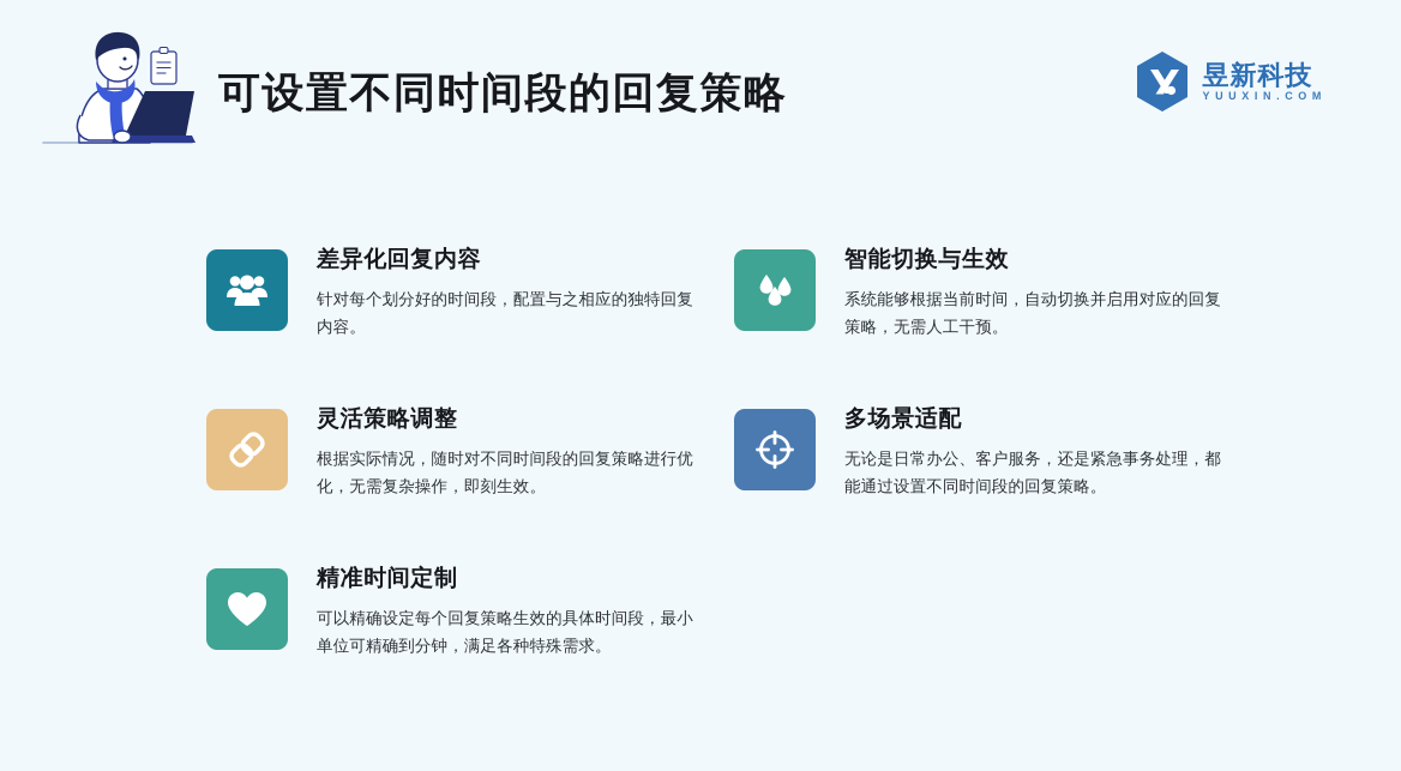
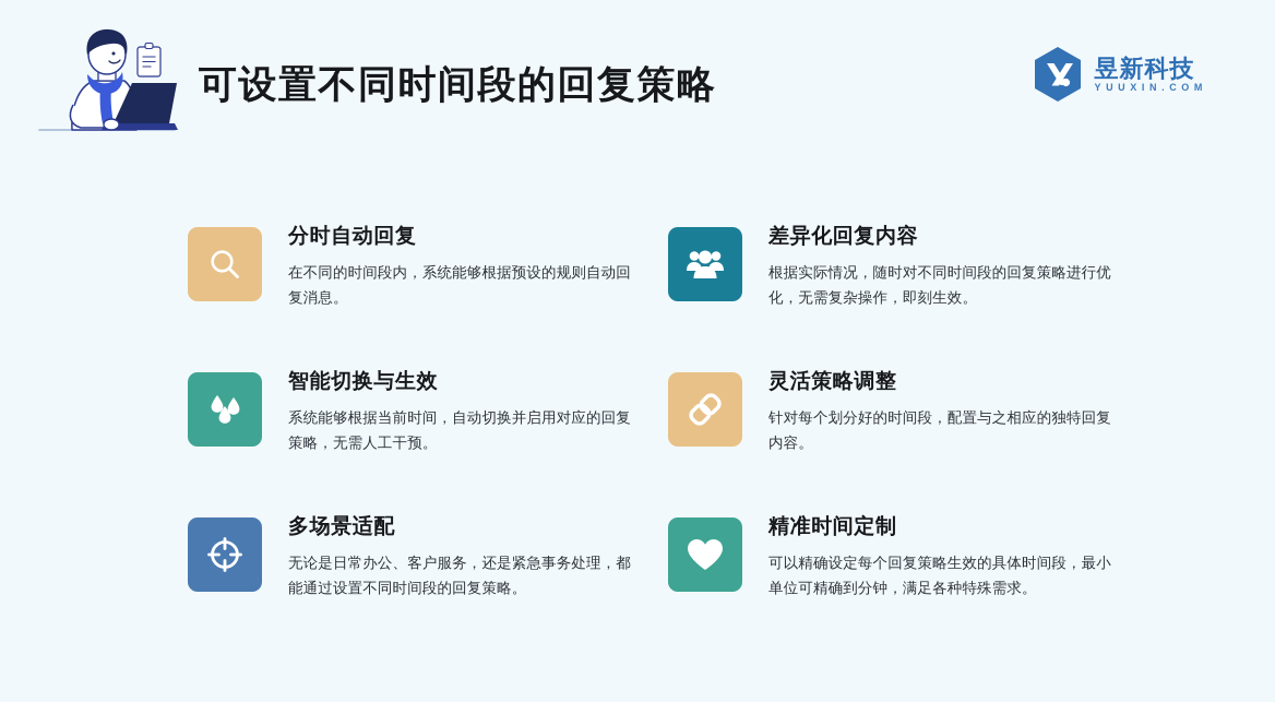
  可设置不同时间段的回复策略
  昱新科技
  YUUXIN.COM
+ 分时自动回复
+ 在不同的时间段内，系统能够根据预设的规则自动回复消息。
  差异化回复内容
- 针对每个划分好的时间段，配置与之相应的独特回复内容。
+ 根据实际情况，随时对不同时间段的回复策略进行优化，无需复杂操作，即刻生效。
  智能切换与生效
  系统能够根据当前时间，自动切换并启用对应的回复策略，无需人工干预。
  灵活策略调整
- 根据实际情况，随时对不同时间段的回复策略进行优化，无需复杂操作，即刻生效。
+ 针对每个划分好的时间段，配置与之相应的独特回复内容。
  多场景适配
  无论是日常办公、客户服务，还是紧急事务处理，都能通过设置不同时间段的回复策略。
  精准时间定制
  可以精确设定每个回复策略生效的具体时间段，最小单位可精确到分钟，满足各种特殊需求。
